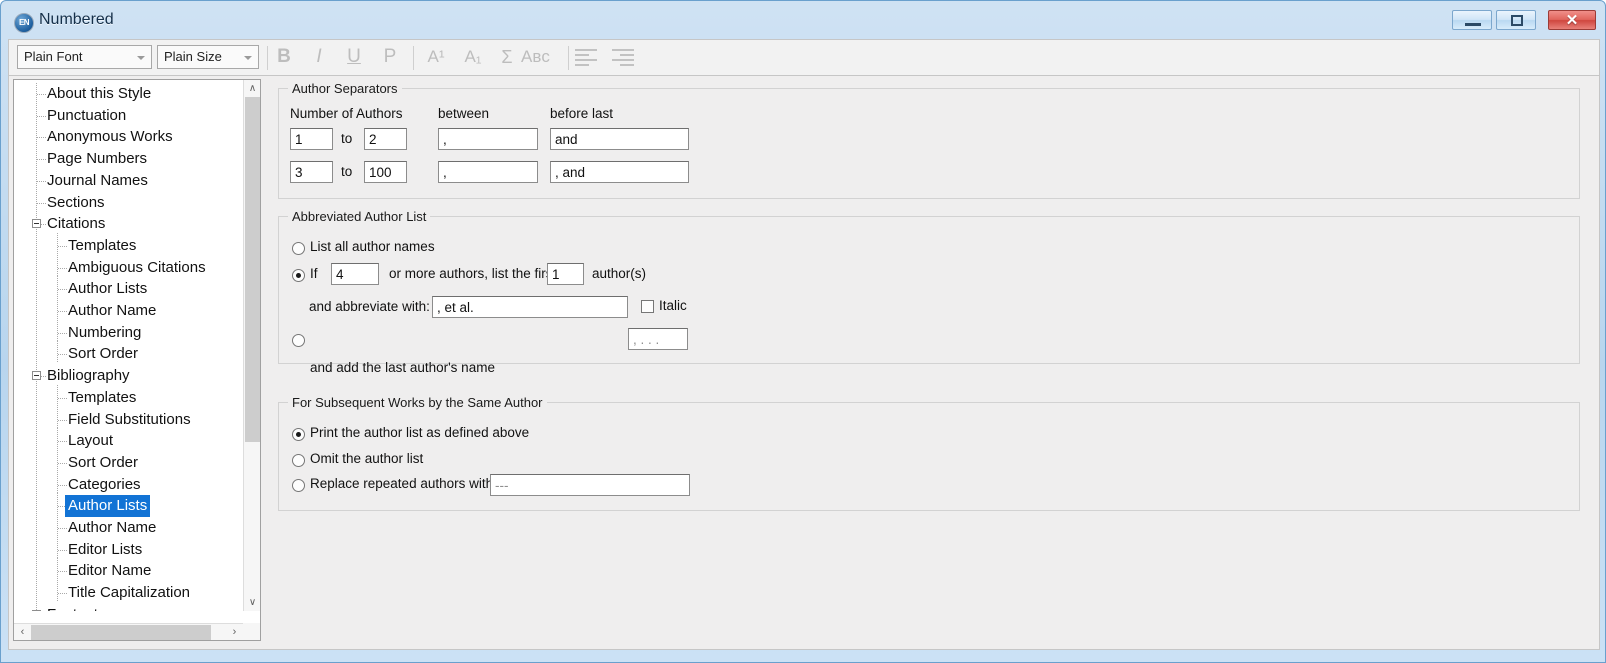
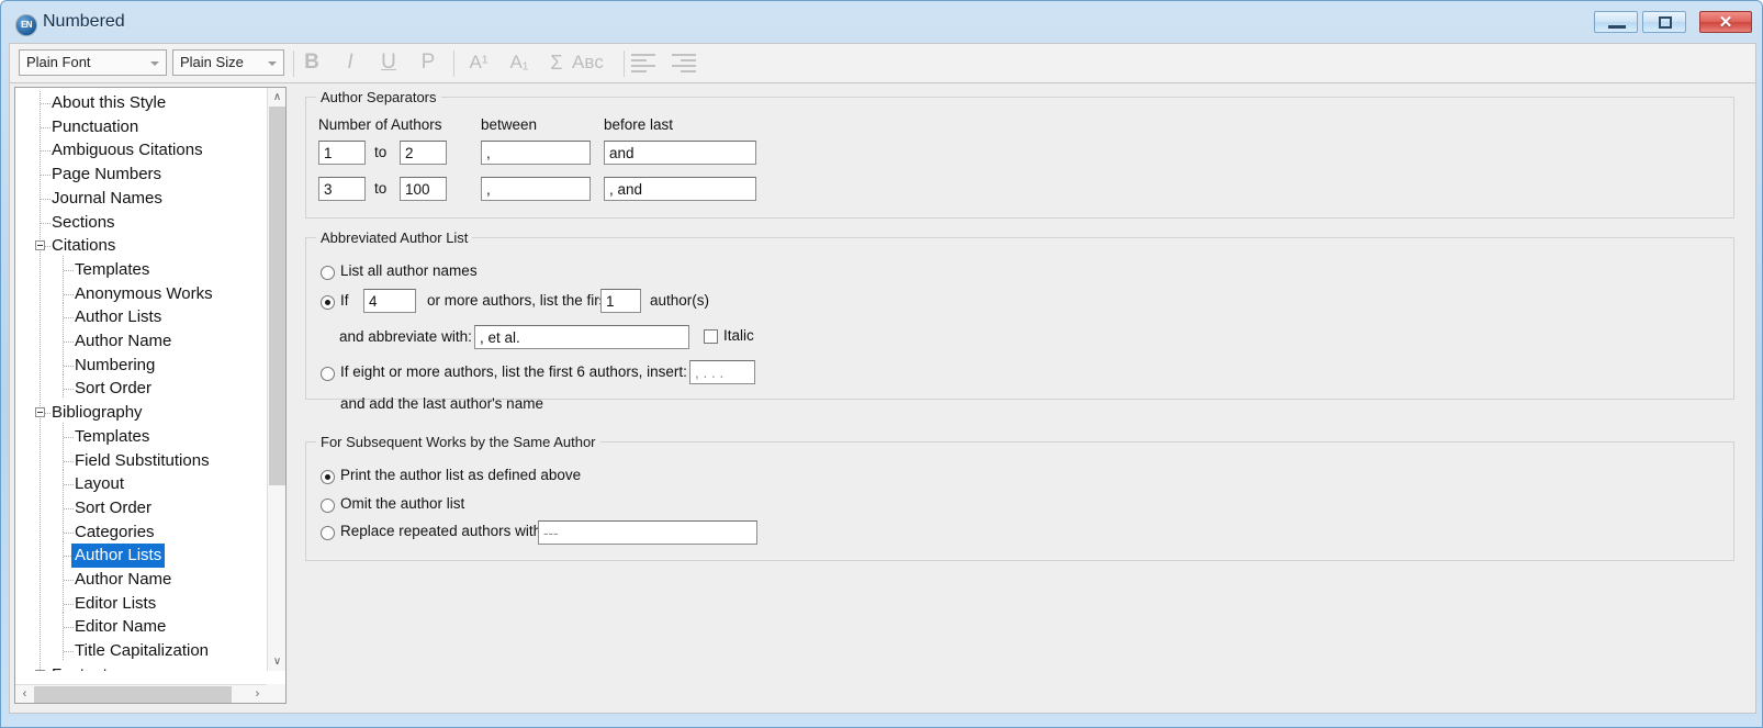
  EN
  Numbered
  ✕
  Plain Font
  Plain Size
  B
  I
  U
  P
  A¹
  A₁
  Σ
  Aʙᴄ
  About this Style
  Punctuation
- Anonymous Works
+ Ambiguous Citations
  Page Numbers
  Journal Names
  Sections
  Citations
  Templates
- Ambiguous Citations
+ Anonymous Works
  Author Lists
  Author Name
  Numbering
  Sort Order
  Bibliography
  Templates
  Field Substitutions
  Layout
  Sort Order
  Categories
  Author Lists
  Author Name
  Editor Lists
  Editor Name
  Title Capitalization
  ∧
  ∨
  ‹
  ›
  Author Separators
  Number of Authors
  between
  before last
  1
  to
  2
  ,
  and
  3
  to
  100
  ,
  , and
  Abbreviated Author List
  List all author names
  If
  4
  or more authors, list the fir
  1
  author(s)
  and abbreviate with:
  , et al.
  Italic
+ If eight or more authors, list the first 6 authors, insert:
  , . . .
  and add the last author's name
  For Subsequent Works by the Same Author
  Print the author list as defined above
  Omit the author list
  Replace repeated authors wit
  ---
